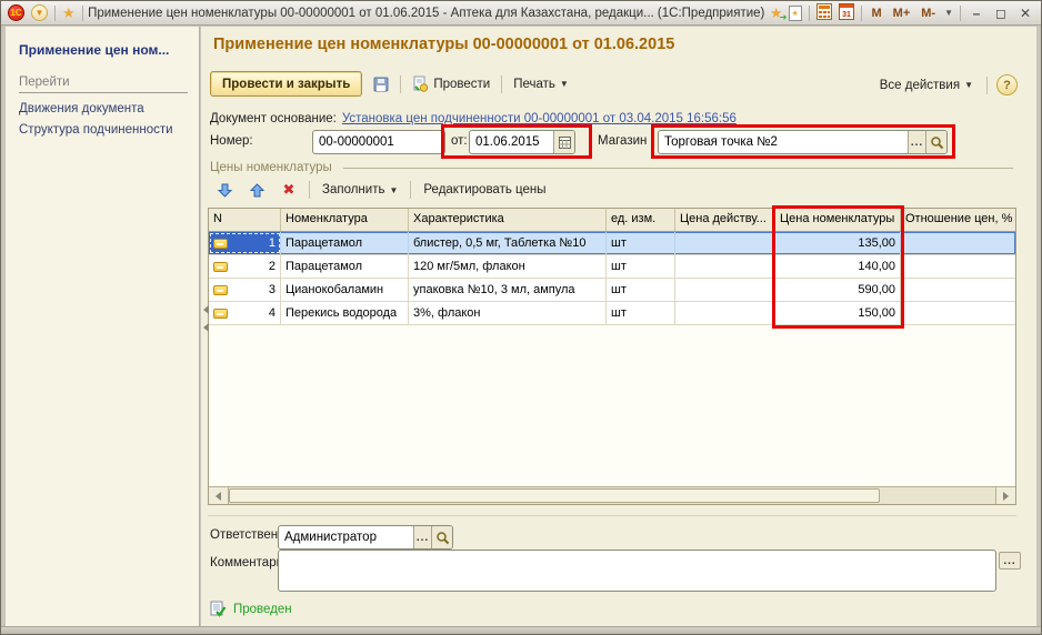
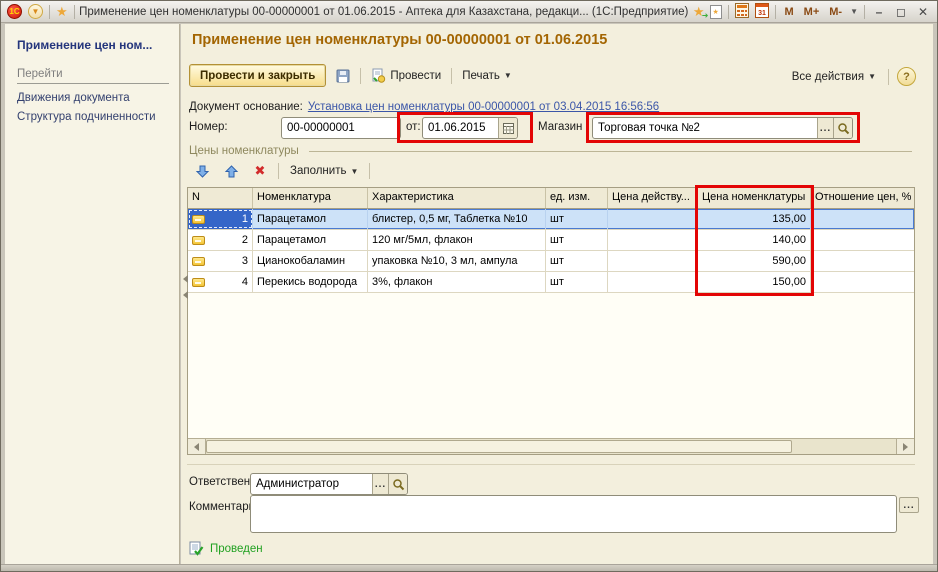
  1С
  ▼
  ★
  Применение цен номенклатуры 00-00000001 от 01.06.2015 - Аптека для Казахстана, редакци... (1С:Предприятие)
  ★
  ➜
  M
  M+
  M-
  ▼
  –
  ◻
  ✕
  Применение цен ном...
  Перейти
  Движения документа
  Структура подчиненности
  Применение цен номенклатуры 00-00000001 от 01.06.2015
  Провести и закрыть
  Провести
  Печать
  ▼
  Все действия
  ▼
  ?
  Документ основание:
- Установка цен подчиненности 00-00000001 от 03.04.2015 16:56:56
+ Установка цен номенклатуры 00-00000001 от 03.04.2015 16:56:56
  Номер:
  00-00000001
  от:
  01.06.2015
  Магазин
  Торговая точка №2
  ...
  Цены номенклатуры
  ✖
  Заполнить
  ▼
- Редактировать цены
  N
  Номенклатура
  Характеристика
  ед. изм.
  Цена действу...
  Цена номенклатуры
  Отношение цен, %
  1
  Парацетамол
  блистер, 0,5 мг, Таблетка №10
  шт
  135,00
  2
  Парацетамол
  120 мг/5мл, флакон
  шт
  140,00
  3
  Цианокобаламин
  упаковка №10, 3 мл, ампула
  шт
  590,00
  4
  Перекись водорода
  3%, флакон
  шт
  150,00
  Ответствен
  Администратор
  ...
  Комментар
  ...
  Проведен
